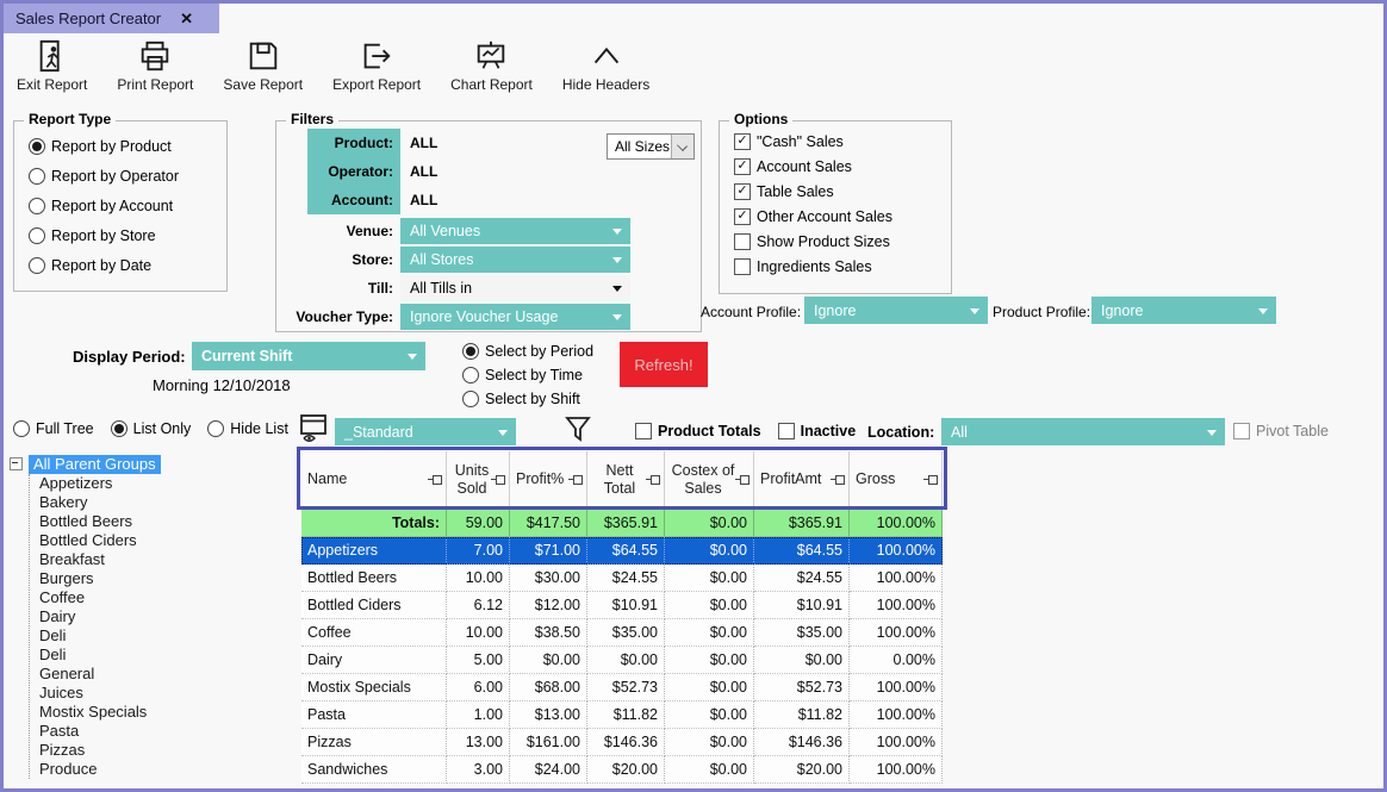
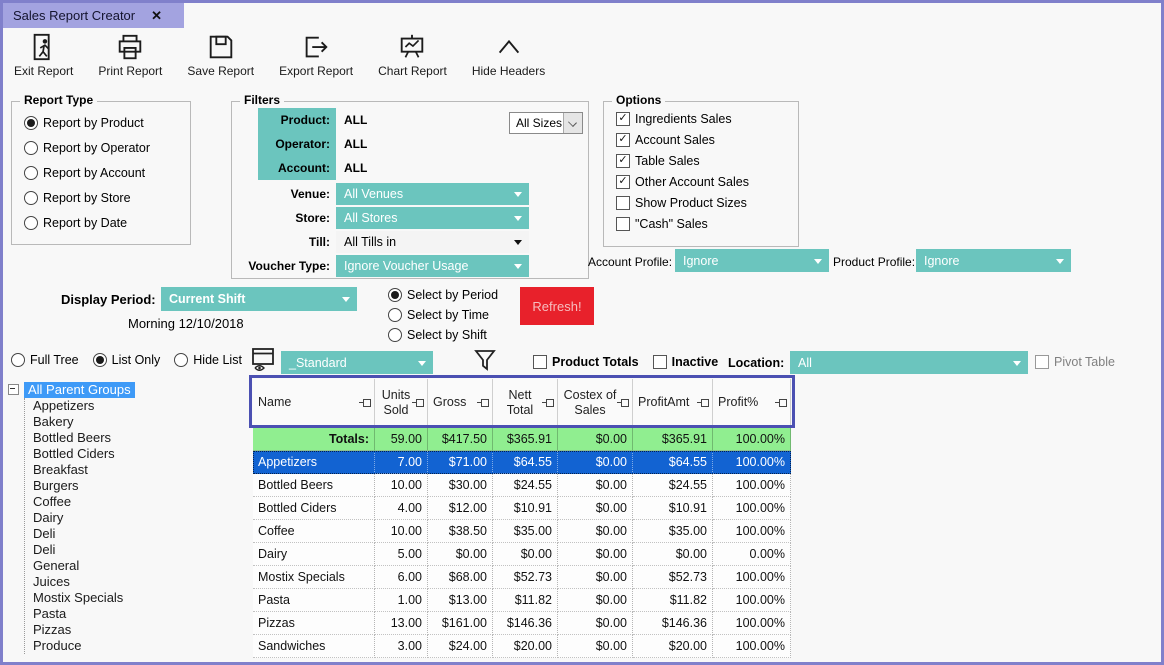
  Sales Report Creator
  ✕
  Exit Report
  Print Report
  Save Report
  Export Report
  Chart Report
  Hide Headers
  Report Type
  Report by Product
  Report by Operator
  Report by Account
  Report by Store
  Report by Date
  Filters
  Product:
  ALL
  Operator:
  ALL
  Account:
  ALL
  Venue:
  All Venues
  Store:
  All Stores
  Till:
  All Tills in
  Voucher Type:
  Ignore Voucher Usage
  All Sizes
  Options
- "Cash" Sales
+ Ingredients Sales
  Account Sales
  Table Sales
  Other Account Sales
  Show Product Sizes
- Ingredients Sales
+ "Cash" Sales
  Account Profile:
  Ignore
  Product Profile:
  Ignore
  Display Period:
  Current Shift
  Morning 12/10/2018
  Select by Period
  Select by Time
  Select by Shift
  Refresh!
  Full Tree
  List Only
  Hide List
  _Standard
  Product Totals
  Inactive
  Location:
  All
  Pivot Table
  All Parent Groups
  Appetizers
  Bakery
  Bottled Beers
  Bottled Ciders
  Breakfast
  Burgers
  Coffee
  Dairy
  Deli
  Deli
  General
  Juices
  Mostix Specials
  Pasta
  Pizzas
  Produce
  Name
  Units Sold
- Profit%
+ Gross
  Nett Total
  Costex of Sales
  ProfitAmt
- Gross
+ Profit%
  Totals:
  59.00
  $417.50
  $365.91
  $0.00
  $365.91
  100.00%
  Appetizers
  7.00
  $71.00
  $64.55
  $0.00
  $64.55
  100.00%
  Bottled Beers
  10.00
  $30.00
  $24.55
  $0.00
  $24.55
  100.00%
  Bottled Ciders
- 6.12
+ 4.00
  $12.00
  $10.91
  $0.00
  $10.91
  100.00%
  Coffee
  10.00
  $38.50
  $35.00
  $0.00
  $35.00
  100.00%
  Dairy
  5.00
  $0.00
  $0.00
  $0.00
  $0.00
  0.00%
  Mostix Specials
  6.00
  $68.00
  $52.73
  $0.00
  $52.73
  100.00%
  Pasta
  1.00
  $13.00
  $11.82
  $0.00
  $11.82
  100.00%
  Pizzas
  13.00
  $161.00
  $146.36
  $0.00
  $146.36
  100.00%
  Sandwiches
  3.00
  $24.00
  $20.00
  $0.00
  $20.00
  100.00%
